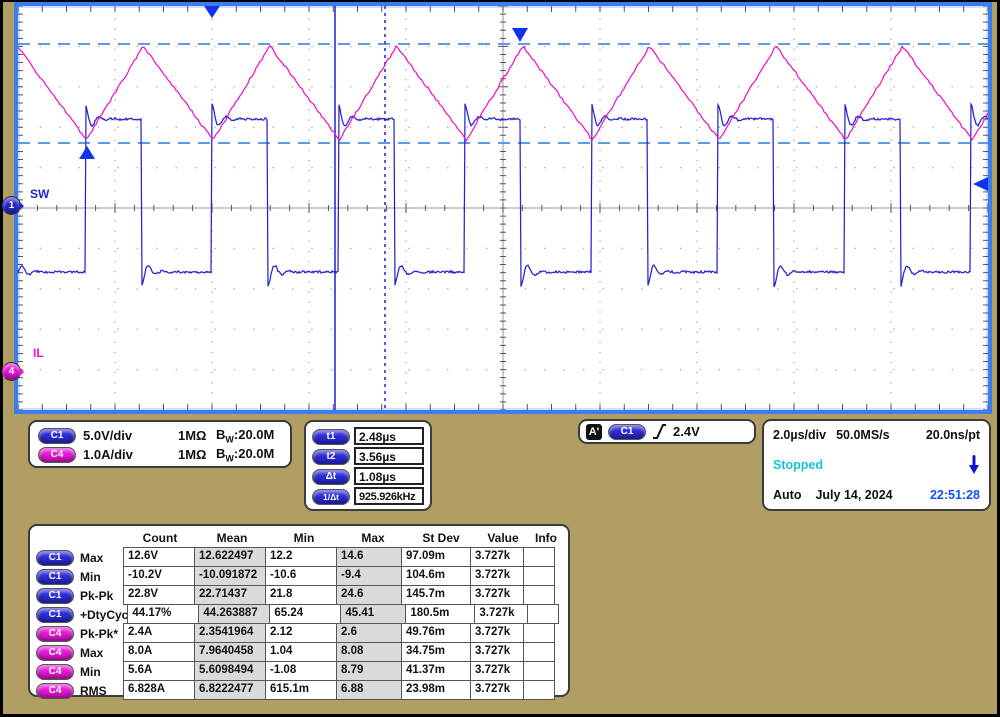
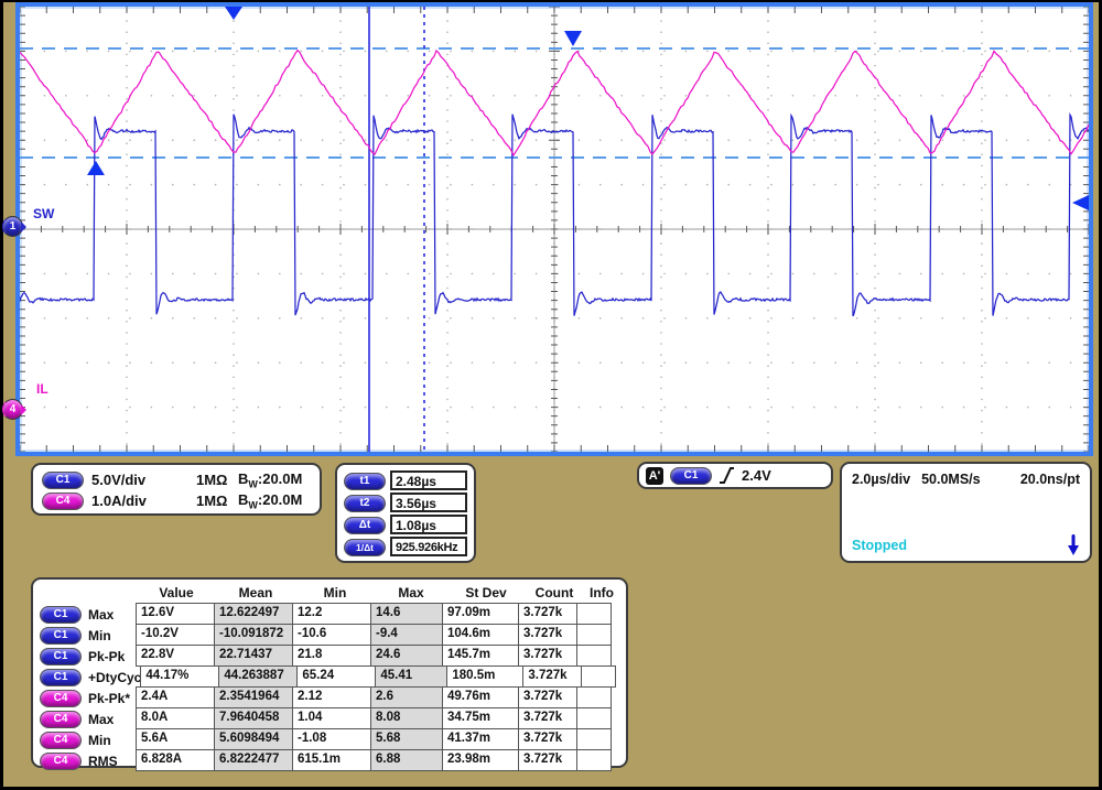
  SW
  IL
  1
  4
  C1
  5.0V/div
  1MΩ
  BW:20.0M
  C4
  1.0A/div
  1MΩ
  BW:20.0M
  t1
  2.48µs
  t2
  3.56µs
  Δt
  1.08µs
  1/Δt
  925.926kHz
  A'
  C1
  2.4V
  2.0µs/div
  50.0MS/s
  20.0ns/pt
  Stopped
- Auto
- July 14, 2024
- 22:51:28
- Count
+ Value
  Mean
  Min
  Max
  St Dev
- Value
+ Count
  Info
  C1
  Max
  12.6V
  12.622497
  12.2
  14.6
  97.09m
  3.727k
  C1
  Min
  -10.2V
  -10.091872
  -10.6
  -9.4
  104.6m
  3.727k
  C1
  Pk-Pk
  22.8V
  22.71437
  21.8
  24.6
  145.7m
  3.727k
  C1
  +DtyCyc
  44.17%
  44.263887
  65.24
  45.41
  180.5m
  3.727k
  C4
  Pk-Pk*
  2.4A
  2.3541964
  2.12
  2.6
  49.76m
  3.727k
  C4
  Max
  8.0A
  7.9640458
  1.04
  8.08
  34.75m
  3.727k
  C4
  Min
  5.6A
  5.6098494
  -1.08
- 8.79
+ 5.68
  41.37m
  3.727k
  C4
  RMS
  6.828A
  6.8222477
  615.1m
  6.88
  23.98m
  3.727k
